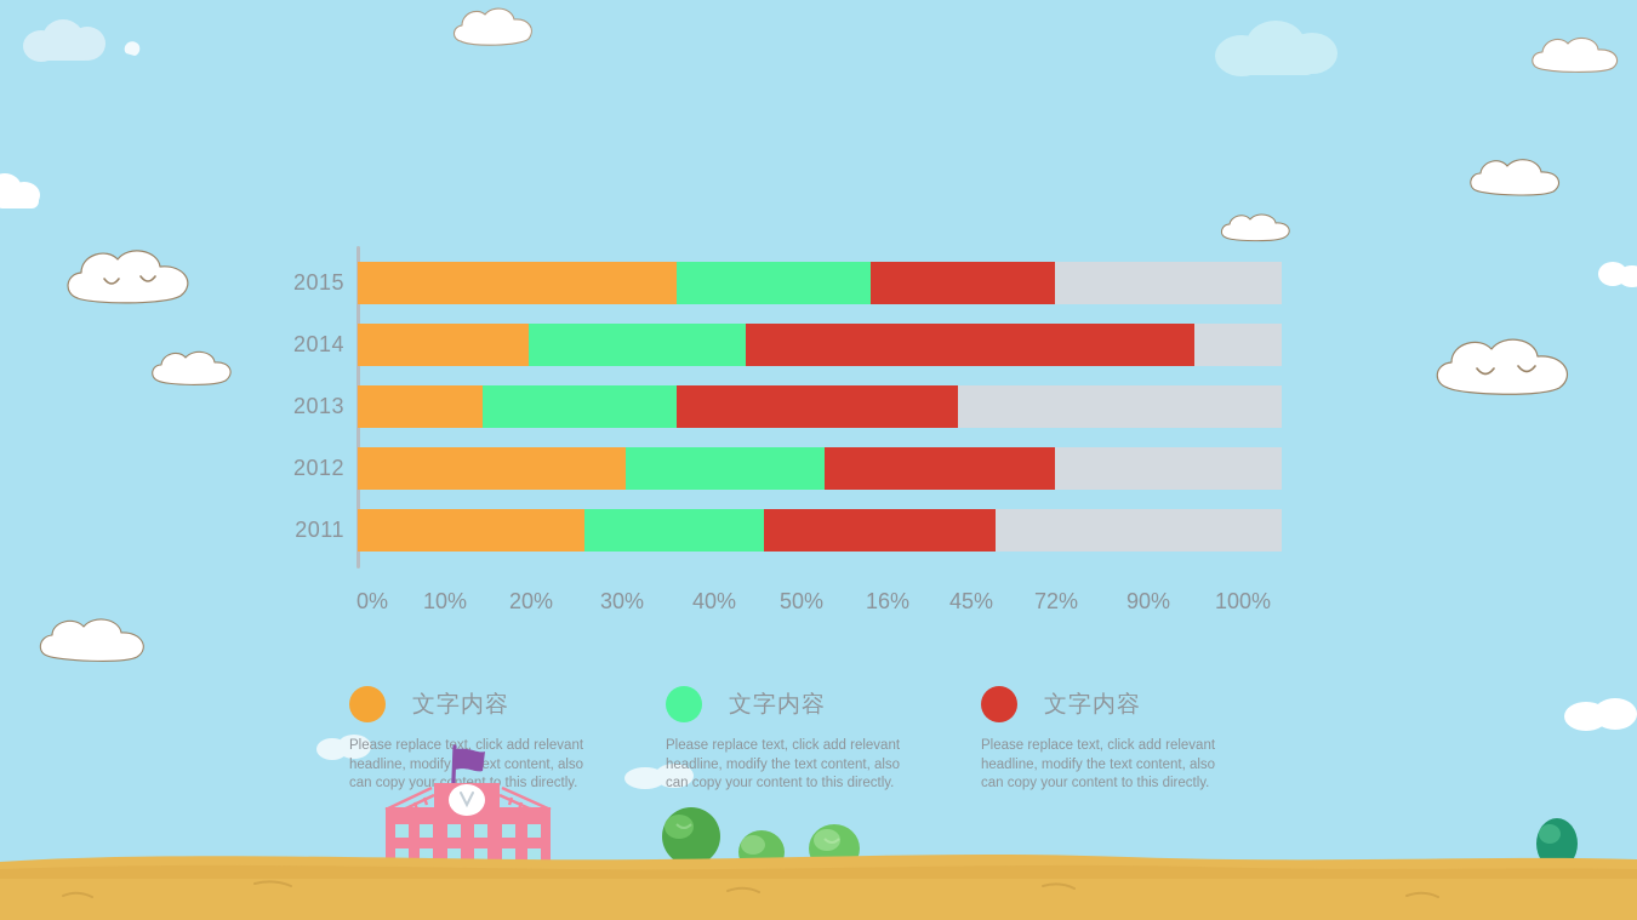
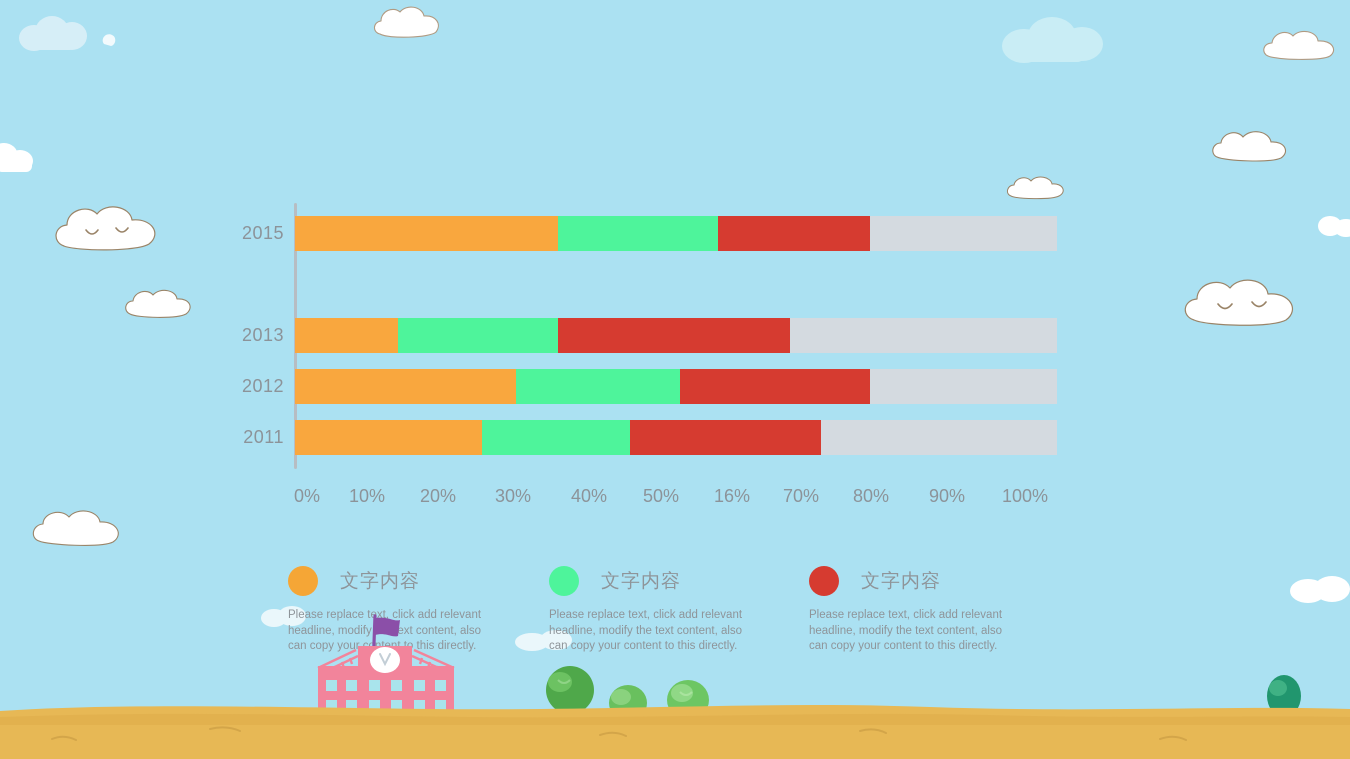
  2015
- 2014
  2013
  2012
  2011
  0%
  10%
  20%
  30%
  40%
  50%
  16%
- 45%
+ 70%
- 72%
+ 80%
  90%
  100%
  文字内容
  Please replace text, click add relevant headline, modifyext content, also can copy your this directly.
  文字内容
  Please replace text, click add relevant headline, modify the text content, also can copy your content to this directly.
  文字内容
  Please replace text, click add relevant headline, modify the text content, also can copy your content to this directly.
